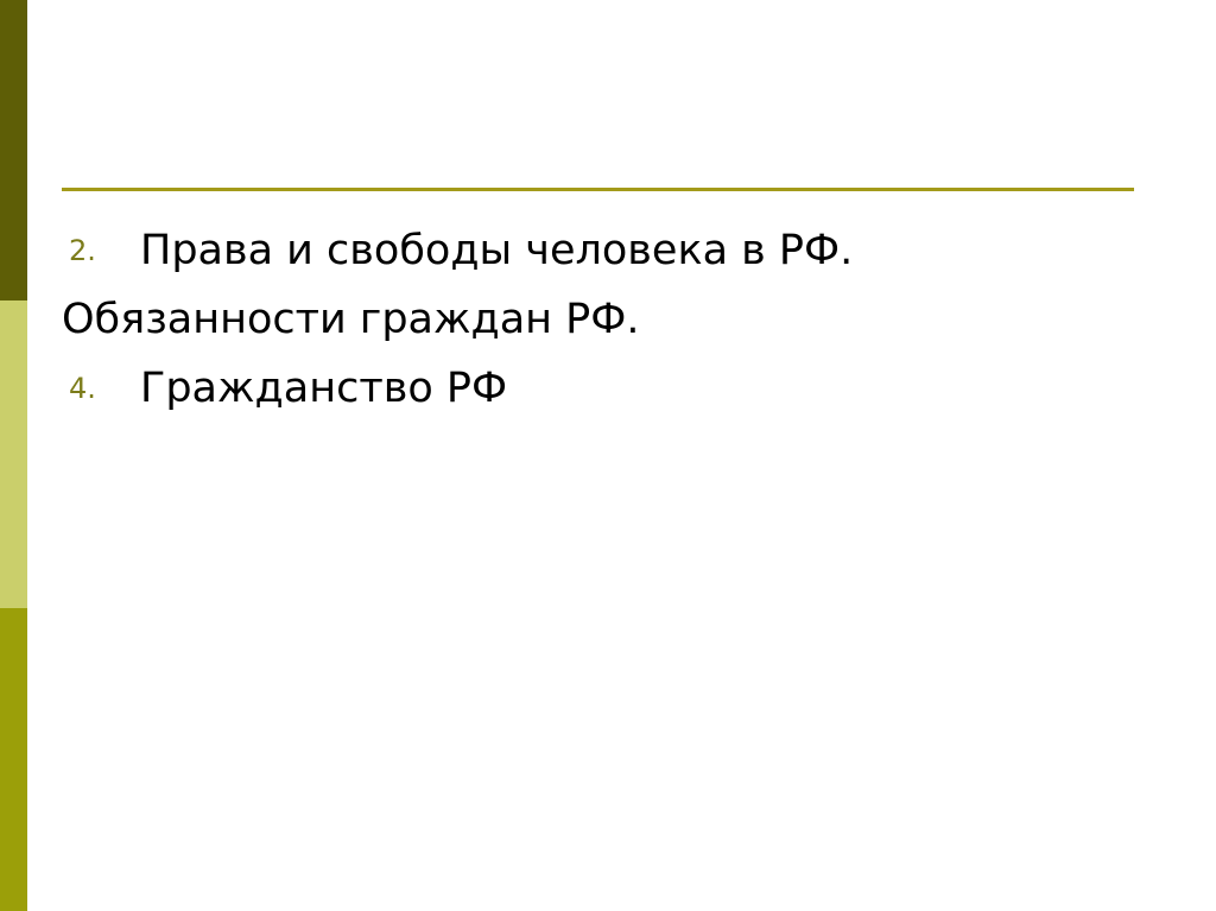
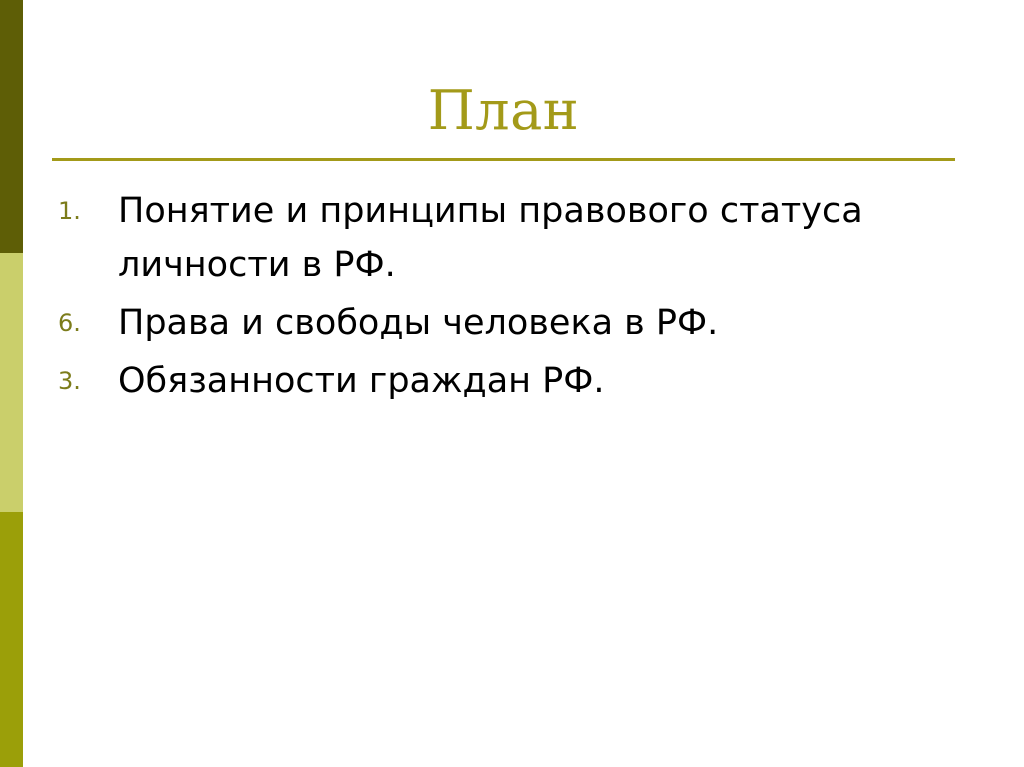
+ План
+ 1.
+ Понятие и принципы правового статуса личности в РФ.
- 2.
+ 6.
  Права и свободы человека в РФ.
+ 3.
  Обязанности граждан РФ.
- 4.
- Гражданство РФ
